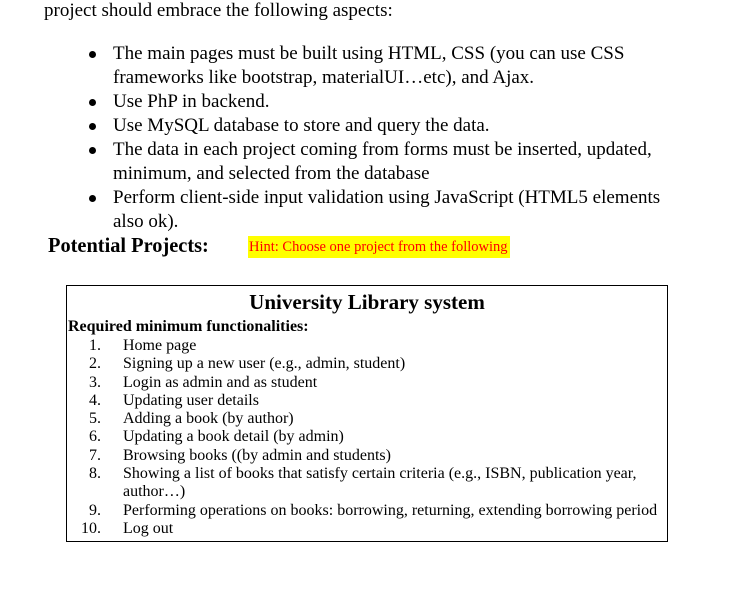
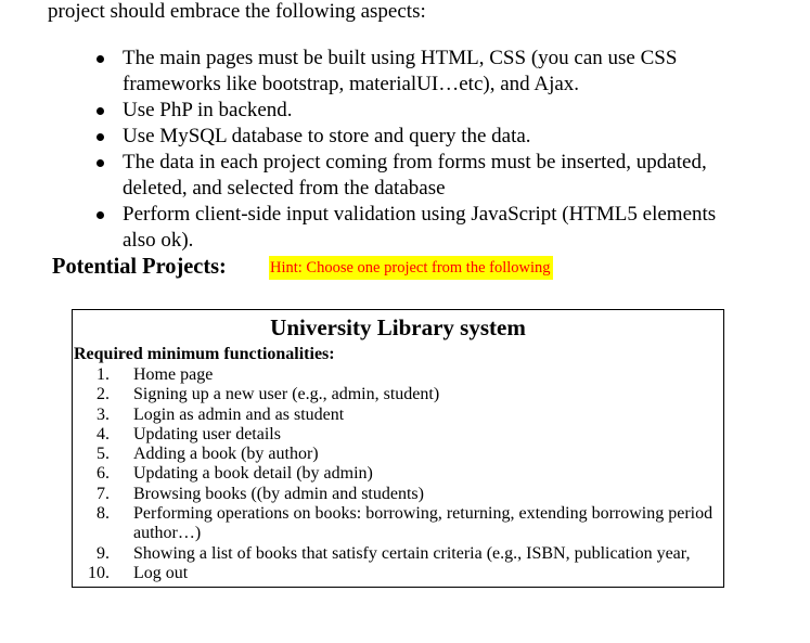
  project should embrace the following aspects:
  The main pages must be built using HTML, CSS (you can use CSS
  frameworks like bootstrap, materialUI…etc), and Ajax.
  Use PhP in backend.
  Use MySQL database to store and query the data.
  The data in each project coming from forms must be inserted, updated,
- minimum, and selected from the database
+ deleted, and selected from the database
  Perform client-side input validation using JavaScript (HTML5 elements
  also ok).
  Potential Projects:
  Hint: Choose one project from the following
  University Library system
  Required minimum functionalities:
  1.
  Home page
  2.
  Signing up a new user (e.g., admin, student)
  3.
  Login as admin and as student
  4.
  Updating user details
  5.
  Adding a book (by author)
  6.
  Updating a book detail (by admin)
  7.
  Browsing books ((by admin and students)
  8.
- Showing a list of books that satisfy certain criteria (e.g., ISBN, publication year,
+ Performing operations on books: borrowing, returning, extending borrowing period
  author…)
  9.
- Performing operations on books: borrowing, returning, extending borrowing period
+ Showing a list of books that satisfy certain criteria (e.g., ISBN, publication year,
  10.
  Log out
